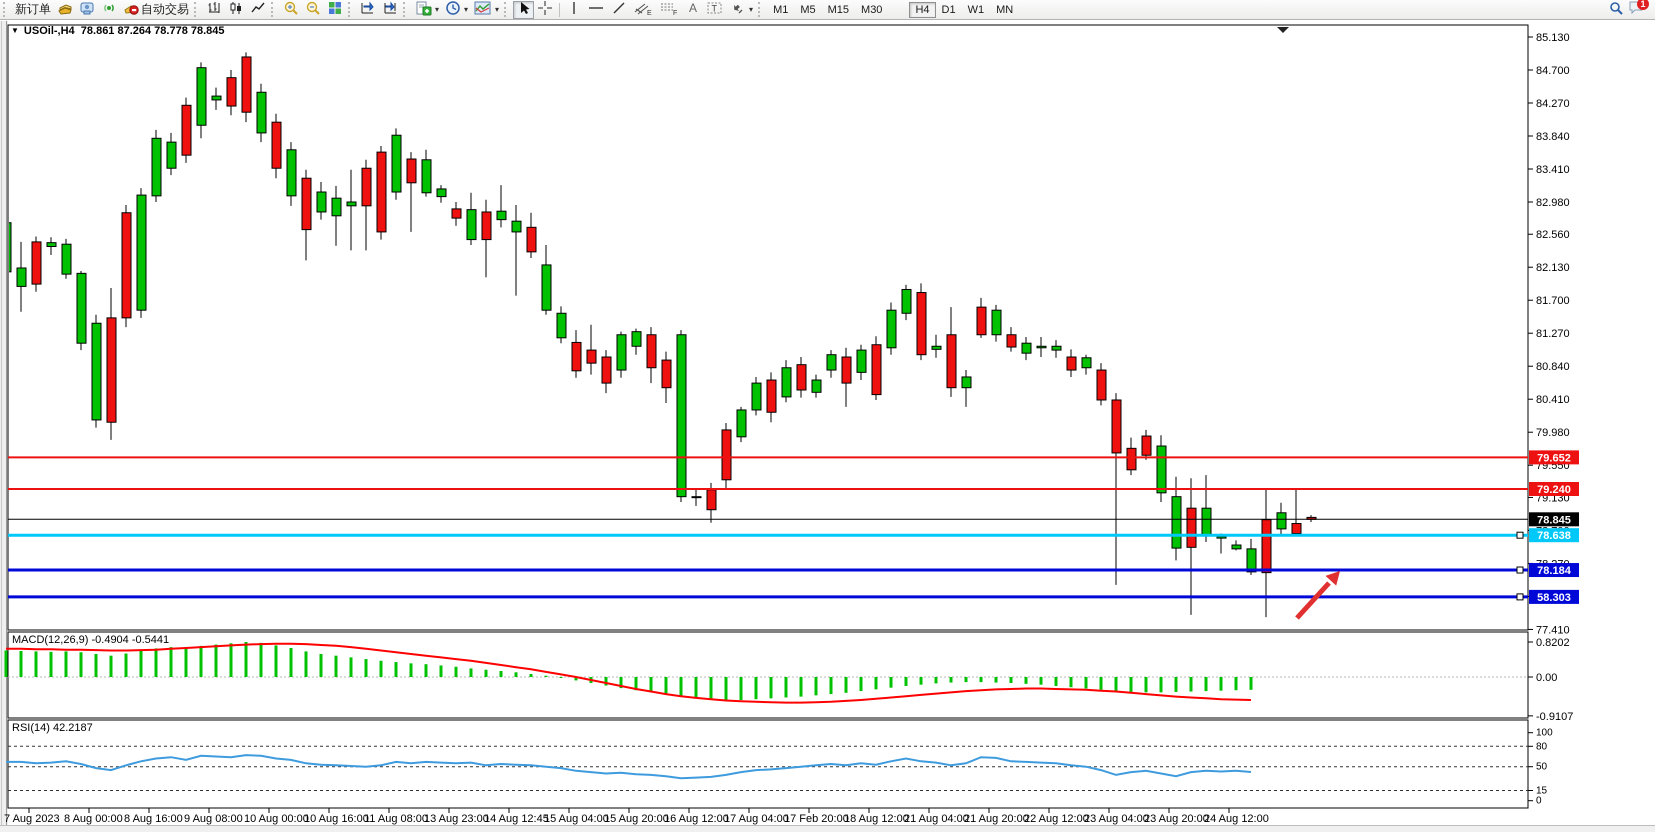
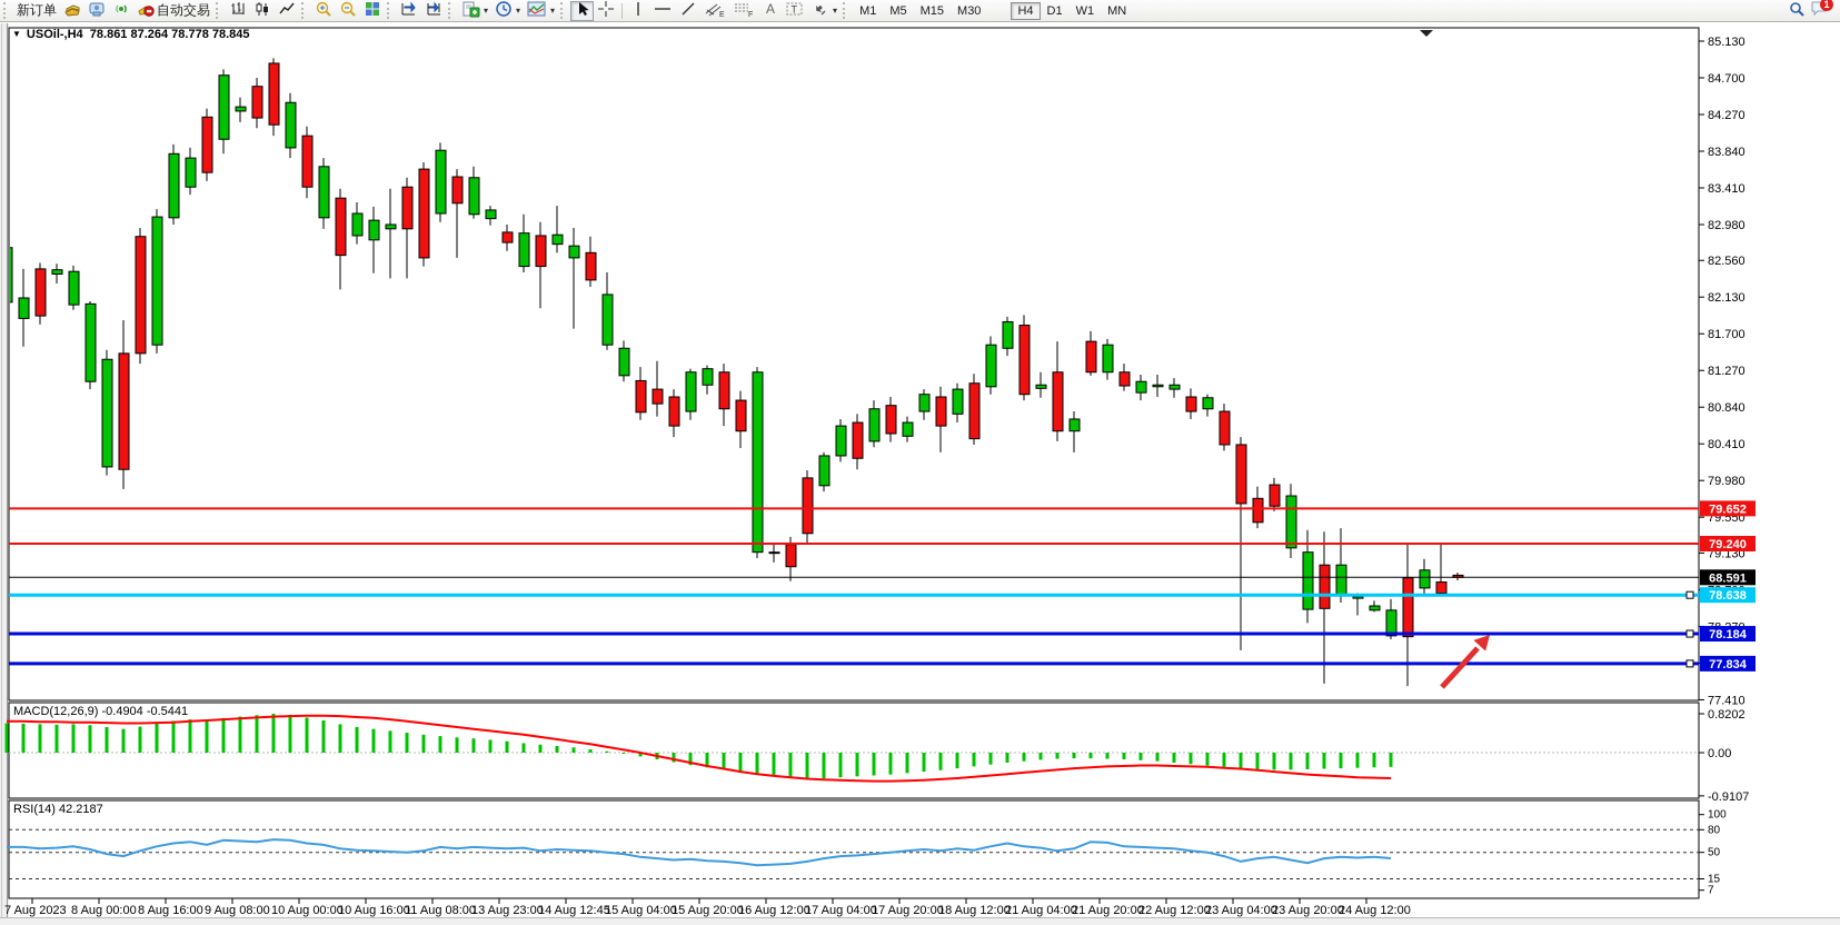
  新订单
  自动交易
  ▾
  ▾
  ▾
  A
  T
  ▾
  M1
  M5
  M15
  M30
  H4
  D1
  W1
  MN
  1
  ▼ USOil-,H4 78.861 87.264 78.778 78.845
  MACD(12,26,9) -0.4904 -0.5441
  RSI(14) 42.2187
  85.130
  84.700
  84.270
  83.840
  83.410
  82.980
  82.560
  82.130
  81.700
  81.270
  80.840
  80.410
  79.980
  79.550
  79.130
  77.410
  0.8202
  0.00
  -0.9107
  100
  80
  50
  15
- 0
+ 7
  7 Aug 2023
  8 Aug 00:00
  8 Aug 16:00
  9 Aug 08:00
  10 Aug 00:00
  10 Aug 16:00
  11 Aug 08:00
  13 Aug 23:00
  14 Aug 12:45
  15 Aug 04:00
  15 Aug 20:00
  16 Aug 12:00
  17 Aug 04:00
- 17 Feb 20:00
+ 17 Aug 20:00
  18 Aug 12:00
  21 Aug 04:00
  21 Aug 20:00
  22 Aug 12:00
  23 Aug 04:00
  23 Aug 20:00
  24 Aug 12:00
  79.652
  79.240
- 78.845
+ 68.591
  78.638
  78.184
- 58.303
+ 77.834
